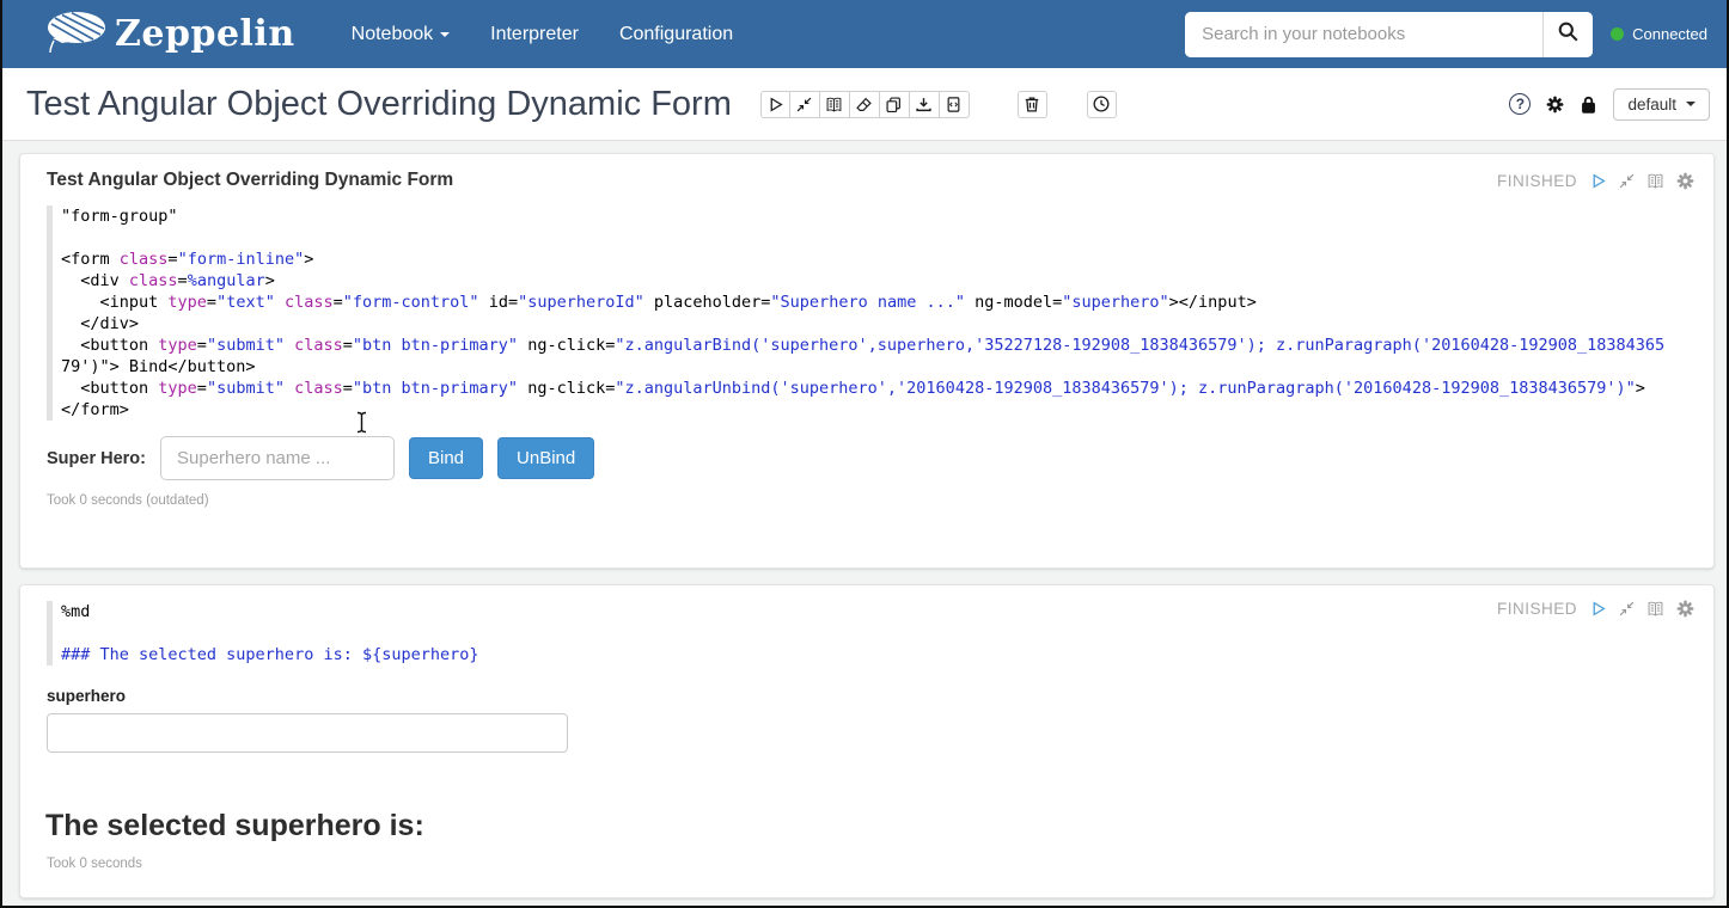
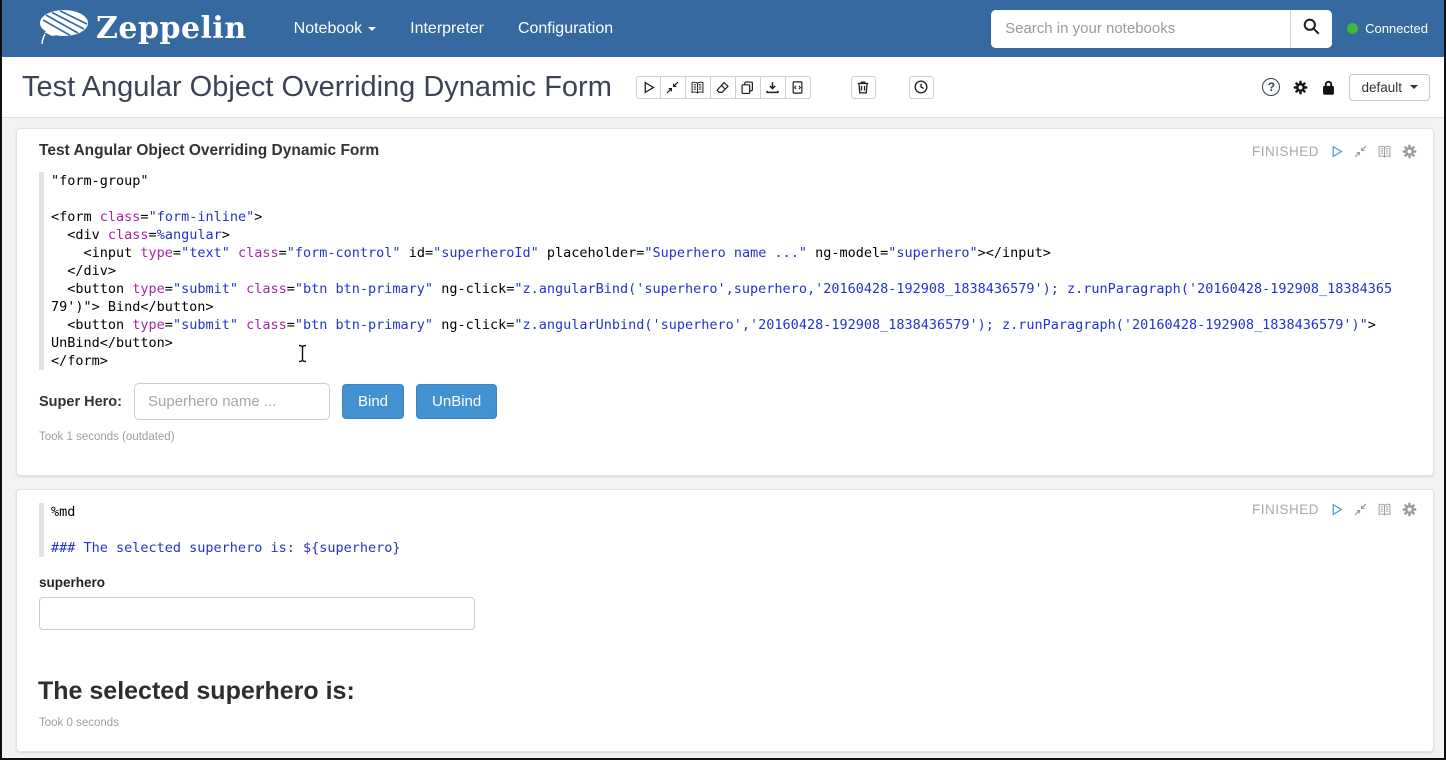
  Zeppelin
  Notebook
  Interpreter
  Configuration
  Search in your notebooks
  Connected
  Test Angular Object Overriding Dynamic Form
  ?
  default
  Test Angular Object Overriding Dynamic Form
  FINISHED
  "form-group"
  <form class="form-inline">
  <div class=%angular>
  <input type="text" class="form-control" id="superheroId" placeholder="Superhero name ..." ng-model="superhero"></input>
  </div>
- <button type="submit" class="btn btn-primary" ng-click="z.angularBind('superhero',superhero,'35227128-192908_1838436579'); z.runParagraph('20160428-192908_18384365
+ <button type="submit" class="btn btn-primary" ng-click="z.angularBind('superhero',superhero,'20160428-192908_1838436579'); z.runParagraph('20160428-192908_18384365
  79')"> Bind</button>
  <button type="submit" class="btn btn-primary" ng-click="z.angularUnbind('superhero','20160428-192908_1838436579'); z.runParagraph('20160428-192908_1838436579')">
+ UnBind</button>
  </form>
  Super Hero:
  Superhero name ...
  Bind
  UnBind
- Took 0 seconds (outdated)
+ Took 1 seconds (outdated)
  FINISHED
  %md
  ### The selected superhero is: ${superhero}
  superhero
  The selected superhero is:
  Took 0 seconds
